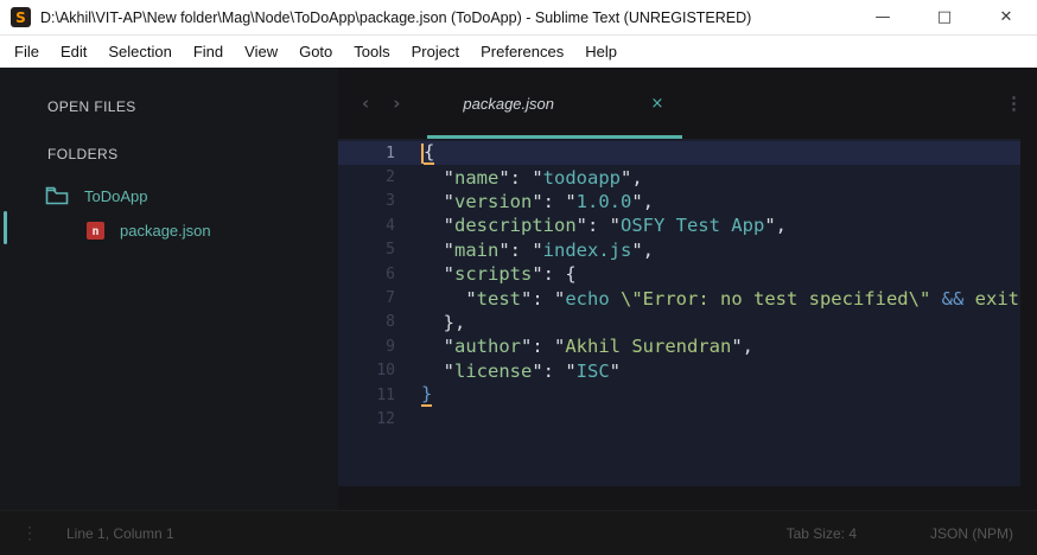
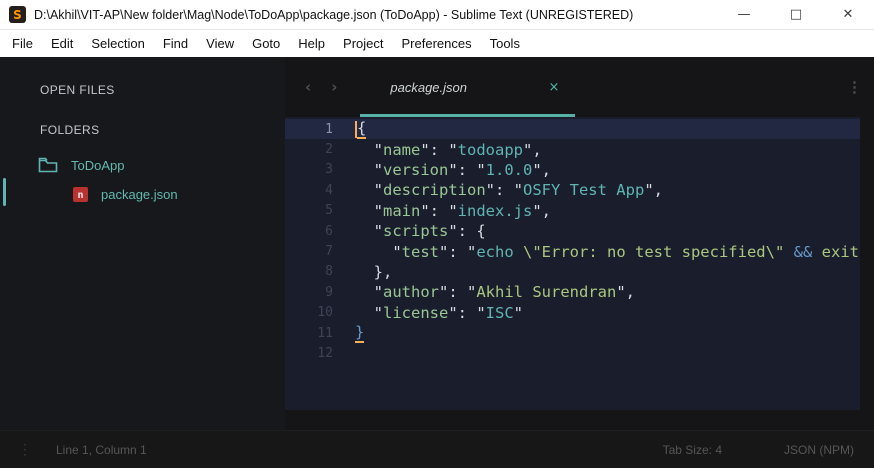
  S
  D:\Akhil\VIT-AP\New folder\Mag\Node\ToDoApp\package.json (ToDoApp) - Sublime Text (UNREGISTERED)
  —
  □
  ✕
  File
  Edit
  Selection
  Find
  View
  Goto
- Tools
+ Help
  Project
  Preferences
- Help
+ Tools
  OPEN FILES
  FOLDERS
  ToDoApp
  n
  package.json
  ‹
  ›
  package.json
  ×
  ⋮
  1
  {
  2
  "
  name
  ": "
  todoapp
  ",
  3
  "
  version
  ": "
  1.0.0
  ",
  4
  "
  description
  ": "
  OSFY Test App
  ",
  5
  "
  main
  ": "
  index.js
  ",
  6
  "
  scripts
  ": {
  7
  "
  test
  ": "
  echo
  \"Error: no test specified\"
  &&
  exit
  8
  },
  9
  "
  author
  ": "
  Akhil Surendran
  ",
  10
  "
  license
  ": "
  ISC
  "
  11
  }
  12
  ⋮
  Line 1, Column 1
  Tab Size: 4
  JSON (NPM)
